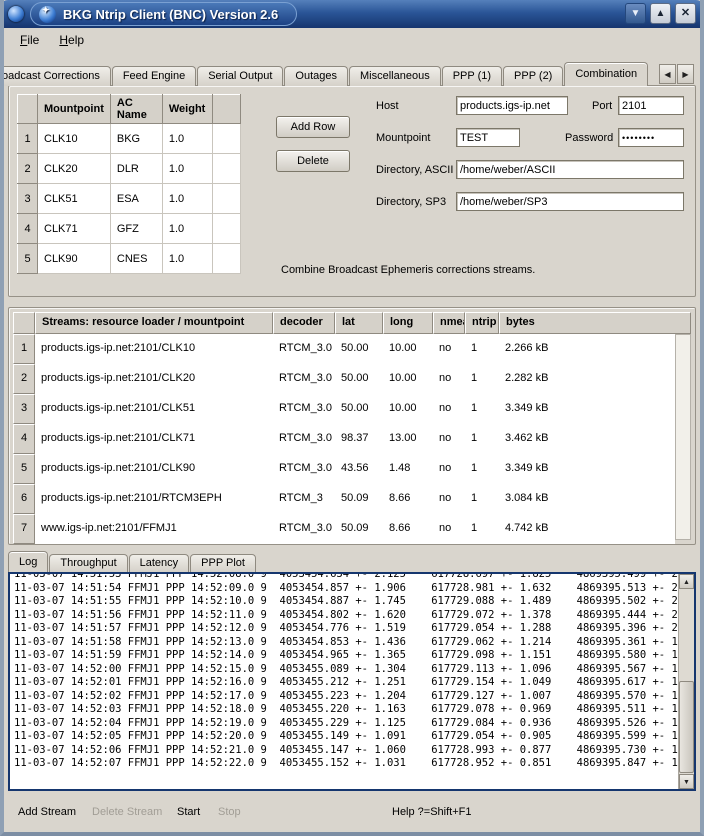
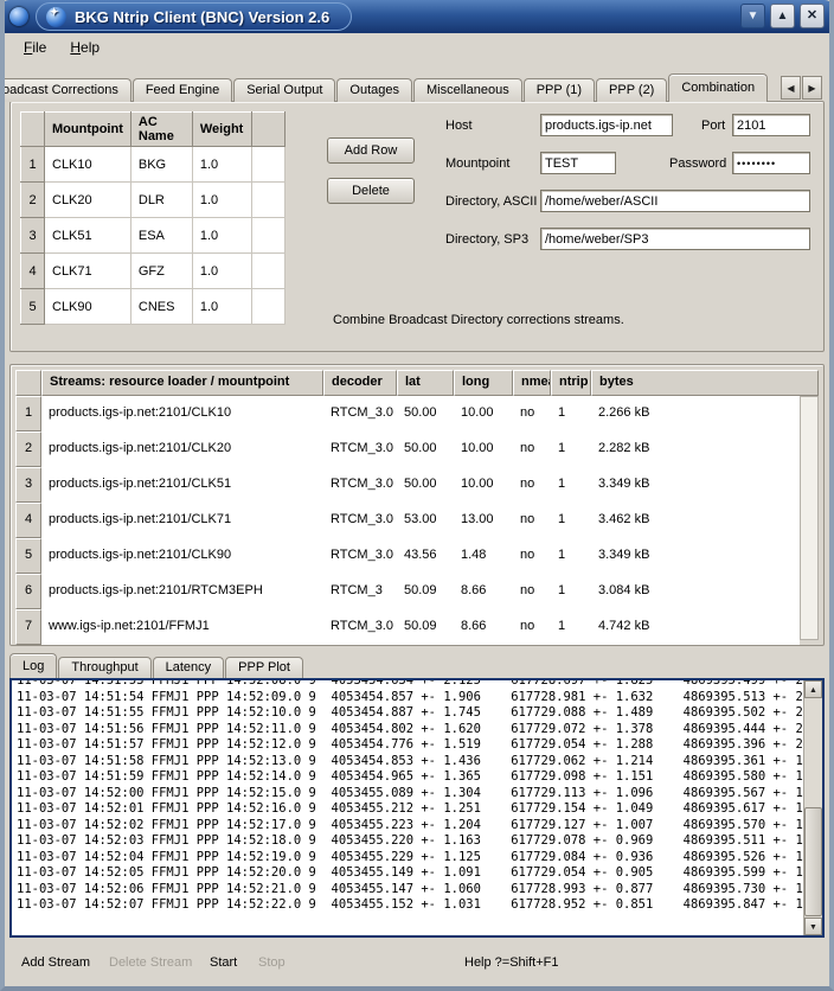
  BKG Ntrip Client (BNC) Version 2.6
  ▼
  ▲
  ✕
  File
  Help
  oadcast Corrections
  Feed Engine
  Serial Output
  Outages
  Miscellaneous
  PPP (1)
  PPP (2)
  Combination
  ◀
  ▶
  	Mountpoint	AC Name	Weight
  1	CLK10	BKG	1.0
  2	CLK20	DLR	1.0
  3	CLK51	ESA	1.0
  4	CLK71	GFZ	1.0
  5	CLK90	CNES	1.0
  Add Row
  Delete
  Host
  products.igs-ip.net
  Port
  2101
  Mountpoint
  TEST
  Password
  ••••••••
  Directory, ASCII
  /home/weber/ASCII
  Directory, SP3
  /home/weber/SP3
- Combine Broadcast Ephemeris corrections streams.
+ Combine Broadcast Directory corrections streams.
  Streams: resource loader / mountpoint
  decoder
  lat
  long
  nme
  ntrip
  bytes
  1
  products.igs-ip.net:2101/CLK10
  RTCM_3.0
  50.00
  10.00
  no
  1
  2.266 kB
  2
  products.igs-ip.net:2101/CLK20
  RTCM_3.0
  50.00
  10.00
  no
  1
  2.282 kB
  3
  products.igs-ip.net:2101/CLK51
  RTCM_3.0
  50.00
  10.00
  no
  1
  3.349 kB
  4
  products.igs-ip.net:2101/CLK71
  RTCM_3.0
- 98.37
+ 53.00
  13.00
  no
  1
  3.462 kB
  5
  products.igs-ip.net:2101/CLK90
  RTCM_3.0
  43.56
  1.48
  no
  1
  3.349 kB
  6
  products.igs-ip.net:2101/RTCM3EPH
  RTCM_3
  50.09
  8.66
  no
  1
  3.084 kB
  7
  www.igs-ip.net:2101/FFMJ1
  RTCM_3.0
  50.09
  8.66
  no
  1
  4.742 kB
  Log
  Throughput
  Latency
  PPP Plot
  11-03-07 14:51:53 FFMJ1 PPP 14:52:08.0 9 4053454.634 +- 2.125 617728.697 +- 1.825 4869395.499 +- 2
  11-03-07 14:51:54 FFMJ1 PPP 14:52:09.0 9 4053454.857 +- 1.906 617728.981 +- 1.632 4869395.513 +- 2
  11-03-07 14:51:55 FFMJ1 PPP 14:52:10.0 9 4053454.887 +- 1.745 617729.088 +- 1.489 4869395.502 +- 2
  11-03-07 14:51:56 FFMJ1 PPP 14:52:11.0 9 4053454.802 +- 1.620 617729.072 +- 1.378 4869395.444 +- 2
  11-03-07 14:51:57 FFMJ1 PPP 14:52:12.0 9 4053454.776 +- 1.519 617729.054 +- 1.288 4869395.396 +- 2
  11-03-07 14:51:58 FFMJ1 PPP 14:52:13.0 9 4053454.853 +- 1.436 617729.062 +- 1.214 4869395.361 +- 1
  11-03-07 14:51:59 FFMJ1 PPP 14:52:14.0 9 4053454.965 +- 1.365 617729.098 +- 1.151 4869395.580 +- 1
  11-03-07 14:52:00 FFMJ1 PPP 14:52:15.0 9 4053455.089 +- 1.304 617729.113 +- 1.096 4869395.567 +- 1
  11-03-07 14:52:01 FFMJ1 PPP 14:52:16.0 9 4053455.212 +- 1.251 617729.154 +- 1.049 4869395.617 +- 1
  11-03-07 14:52:02 FFMJ1 PPP 14:52:17.0 9 4053455.223 +- 1.204 617729.127 +- 1.007 4869395.570 +- 1
  11-03-07 14:52:03 FFMJ1 PPP 14:52:18.0 9 4053455.220 +- 1.163 617729.078 +- 0.969 4869395.511 +- 1
  11-03-07 14:52:04 FFMJ1 PPP 14:52:19.0 9 4053455.229 +- 1.125 617729.084 +- 0.936 4869395.526 +- 1
  11-03-07 14:52:05 FFMJ1 PPP 14:52:20.0 9 4053455.149 +- 1.091 617729.054 +- 0.905 4869395.599 +- 1
  11-03-07 14:52:06 FFMJ1 PPP 14:52:21.0 9 4053455.147 +- 1.060 617728.993 +- 0.877 4869395.730 +- 1
  11-03-07 14:52:07 FFMJ1 PPP 14:52:22.0 9 4053455.152 +- 1.031 617728.952 +- 0.851 4869395.847 +- 1
  Add Stream
  Delete Stream
  Start
  Stop
  Help ?=Shift+F1
